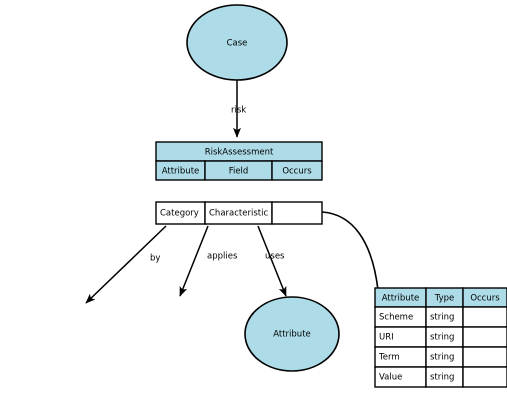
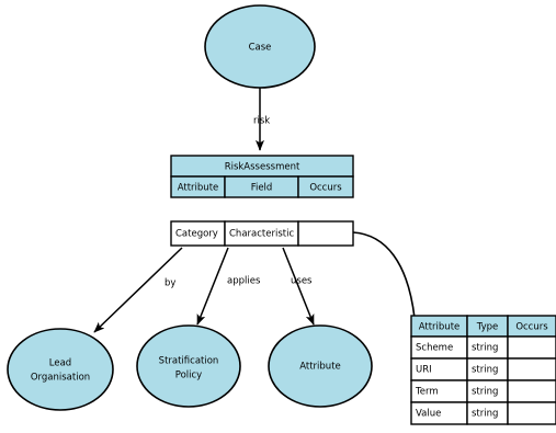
  risk
  by
  applies
  uses
  Case
+ Lead
+ Organisation
+ Stratification
+ Policy
  Attribute
  RiskAssessment
  Attribute
  Field
  Occurs
  Category
  Characteristic
  Attribute
  Type
  Occurs
  Scheme
  string
  URI
  string
  Term
  string
  Value
  string
